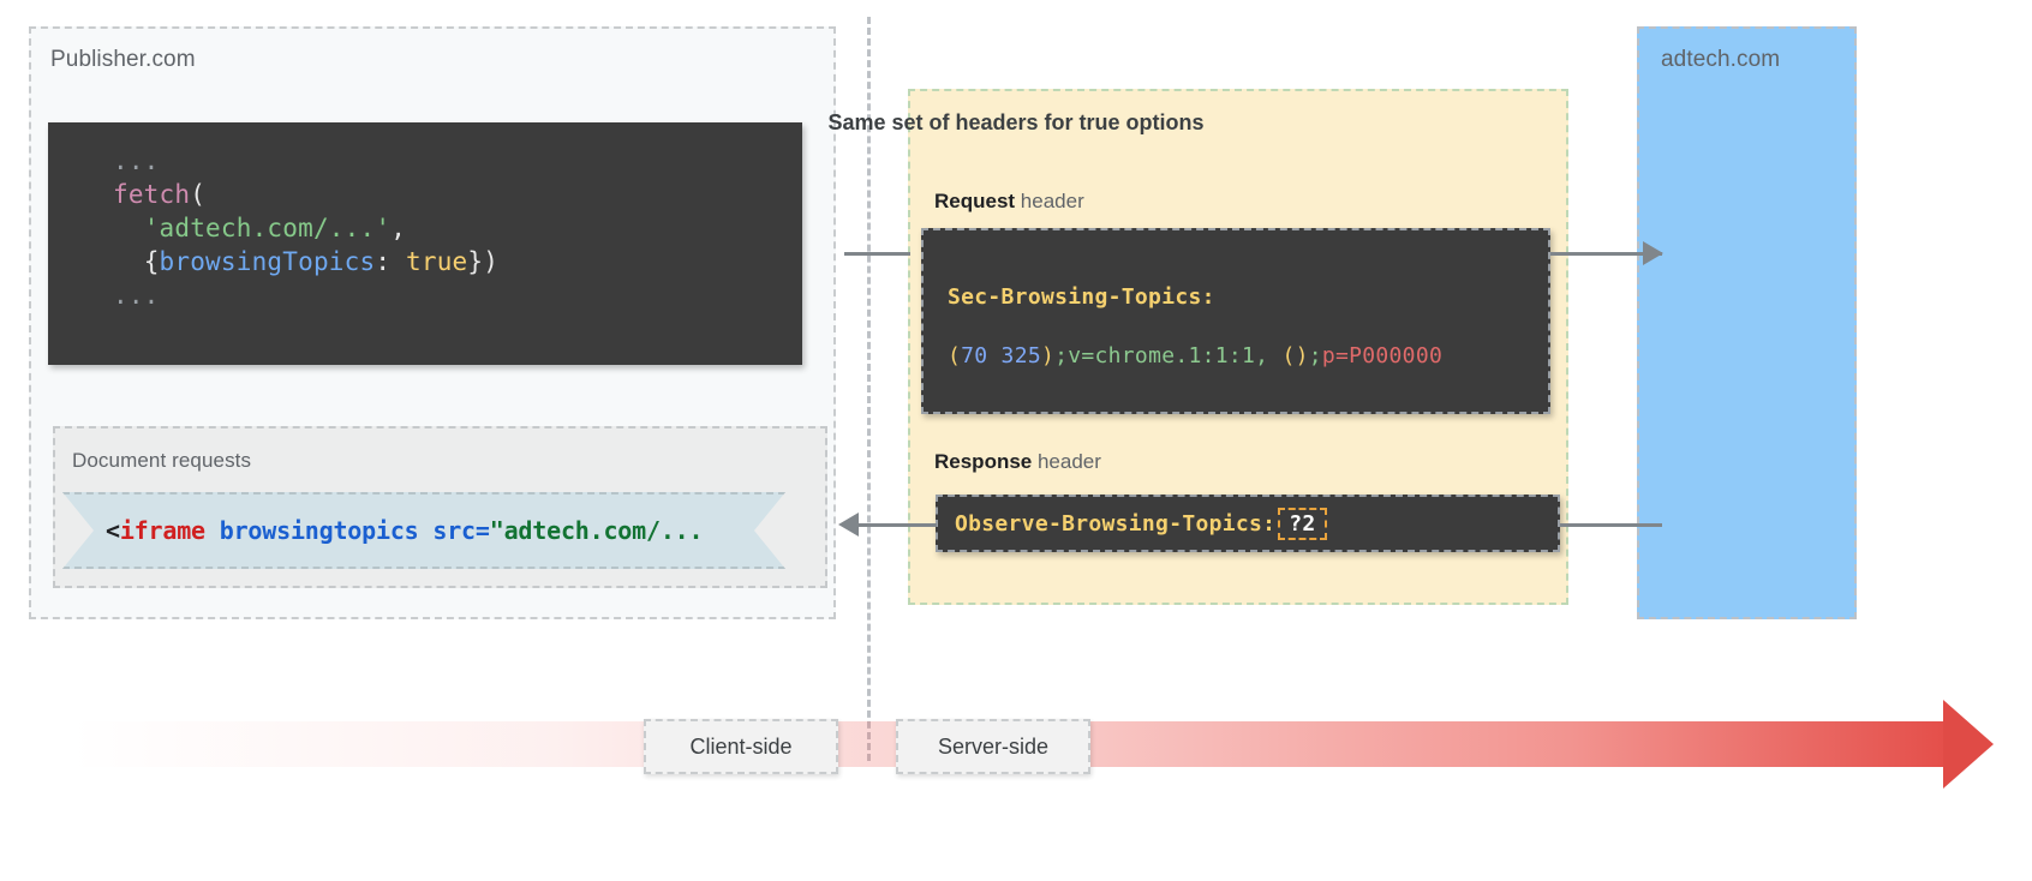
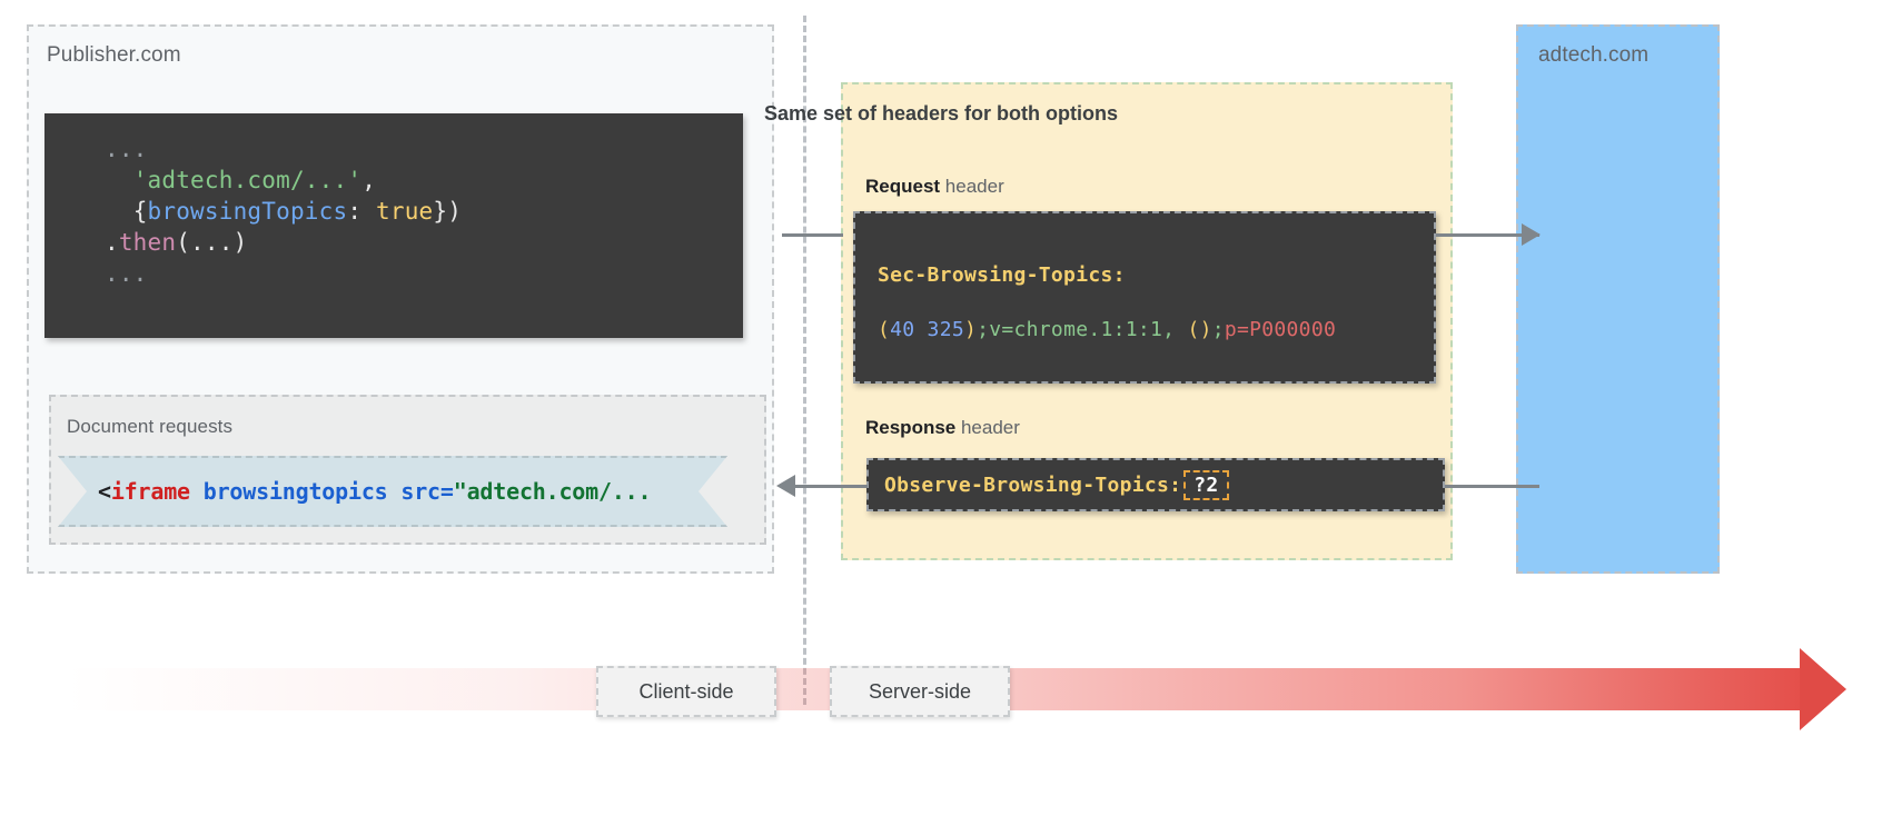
  Publisher.com
  ...
- fetch(
  'adtech.com/...',
  {browsingTopics: true})
+ .then(...)
  ...
  Document requests
  <iframe browsingtopics src="adtech.com/...
- Same set of headers for true options
+ Same set of headers for both options
  Request header
  Sec-Browsing-Topics:
- (70 325);v=chrome.1:1:1, ();p=P000000
+ (40 325);v=chrome.1:1:1, ();p=P000000
  Response header
  Observe-Browsing-Topics: ?2
  adtech.com
  Client-side
  Server-side
